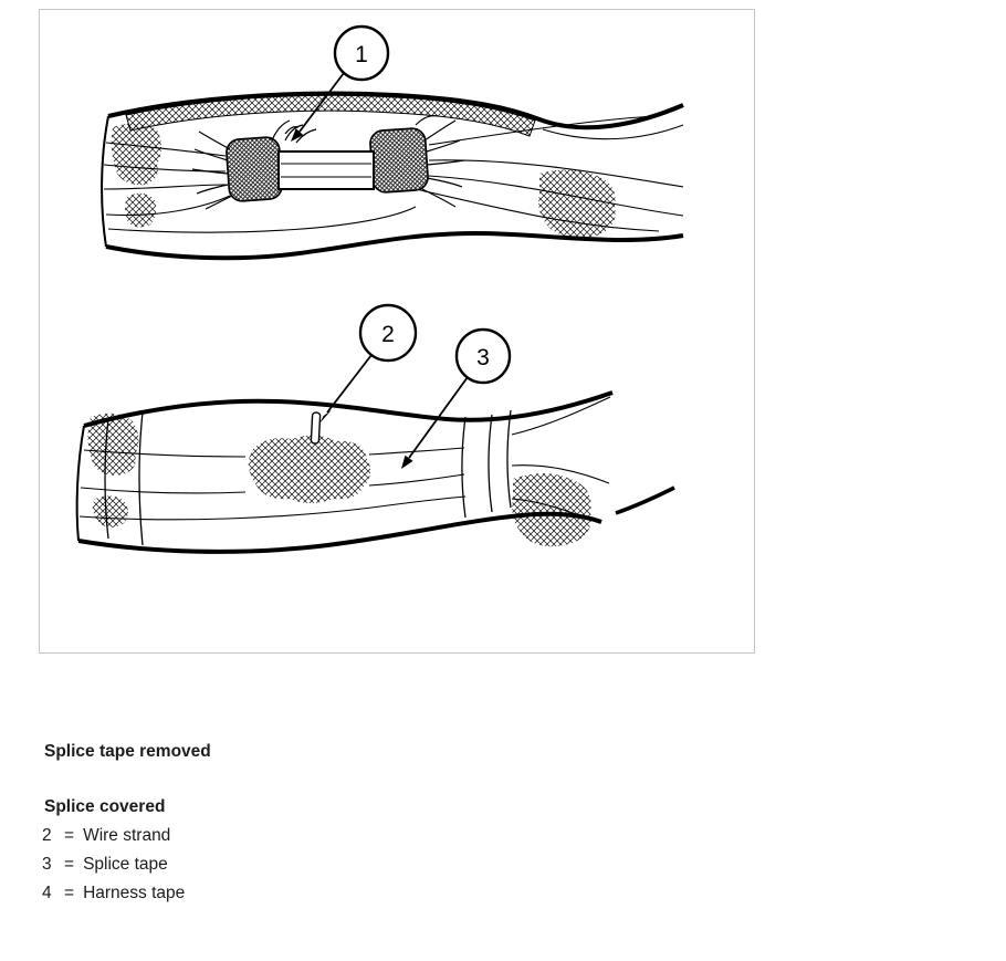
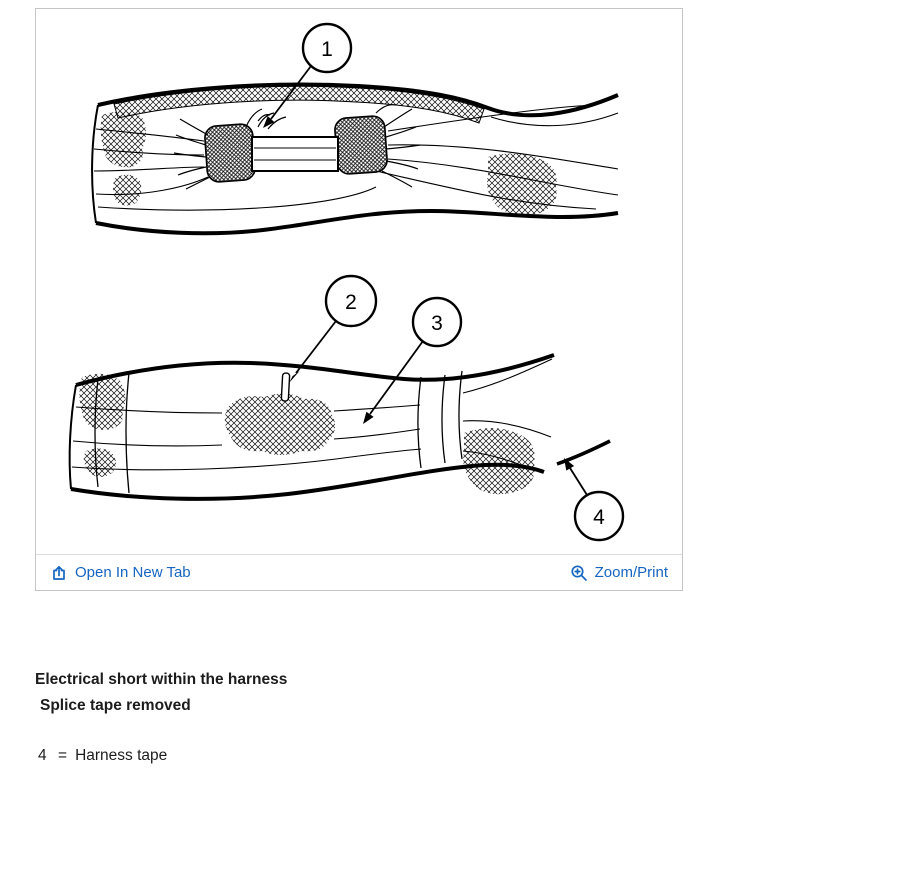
  1
  2
  3
+ 4
+ Open In New Tab
+ Zoom/Print
+ Electrical short within the harness
  Splice tape removed
- Splice covered
- 2 = Wire strand
- 3 = Splice tape
  4 = Harness tape
